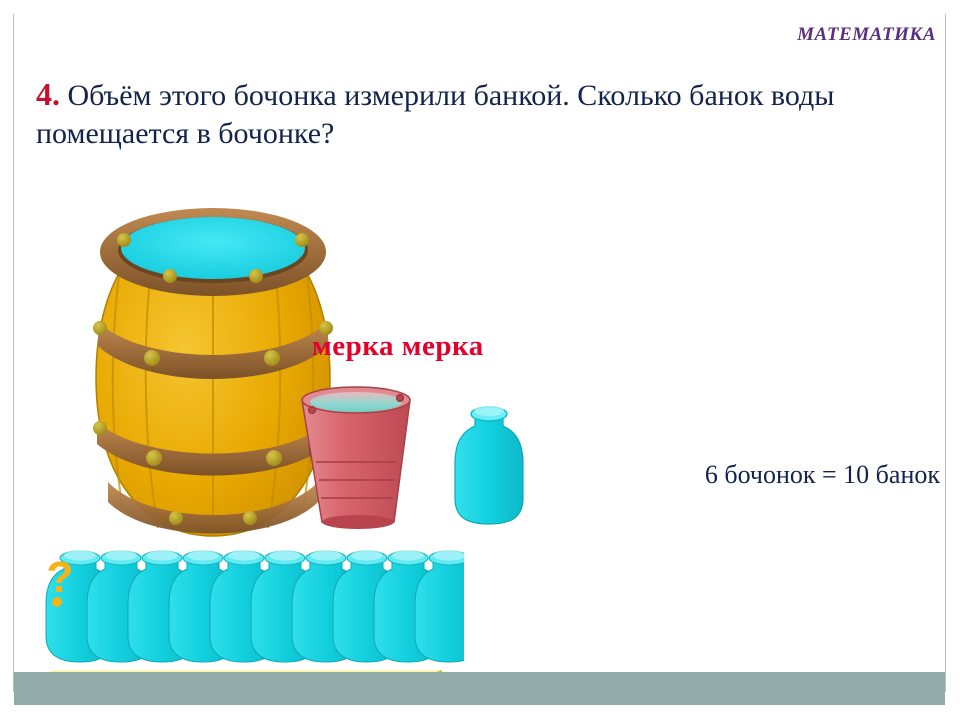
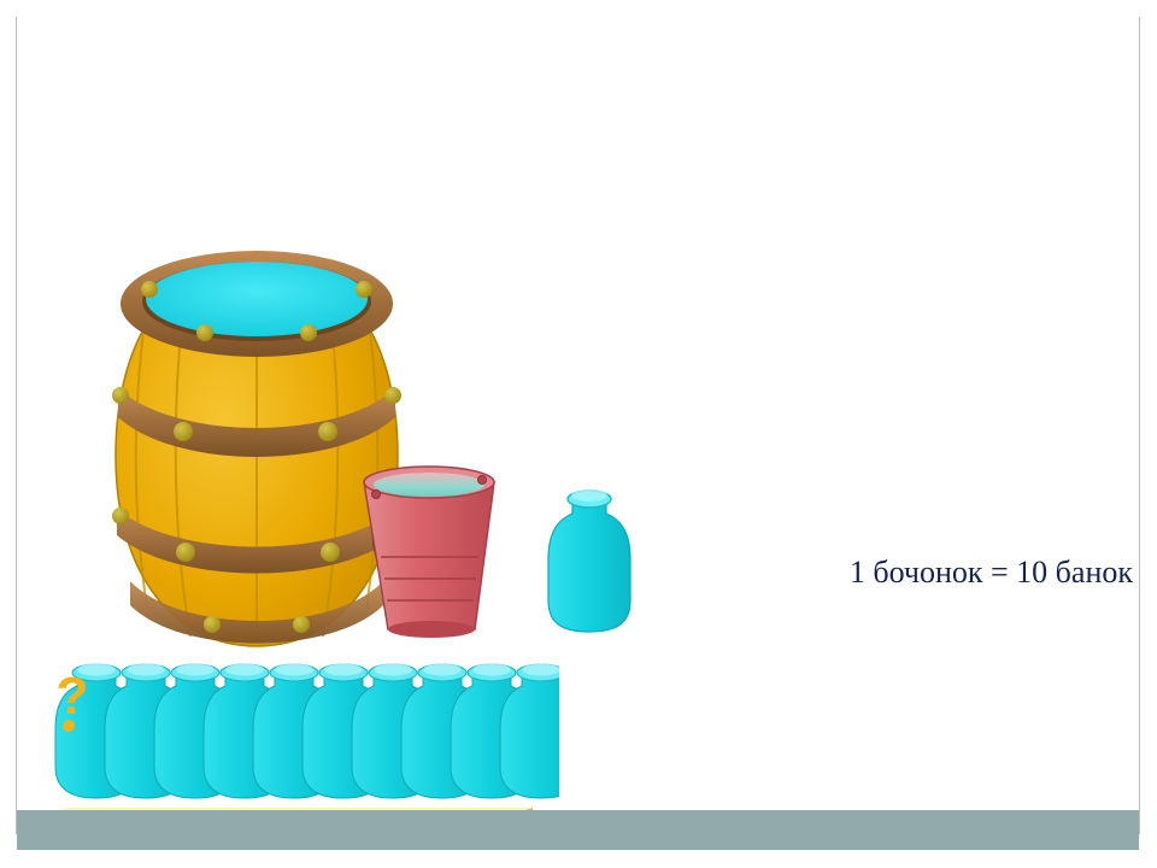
- МАТЕМАТИКА
- 4. Объём этого бочонка измерили банкой. Сколько банок воды помещается в бочонке?
- мерка мерка
- 6 бочонок = 10 банок
+ 1 бочонок = 10 банок
  ?
